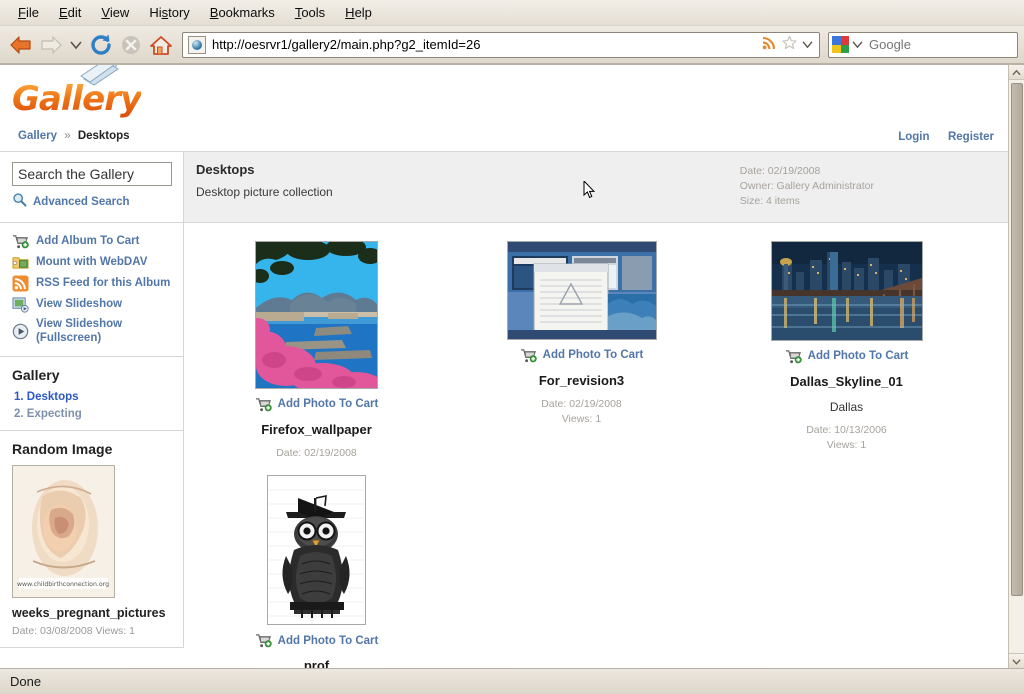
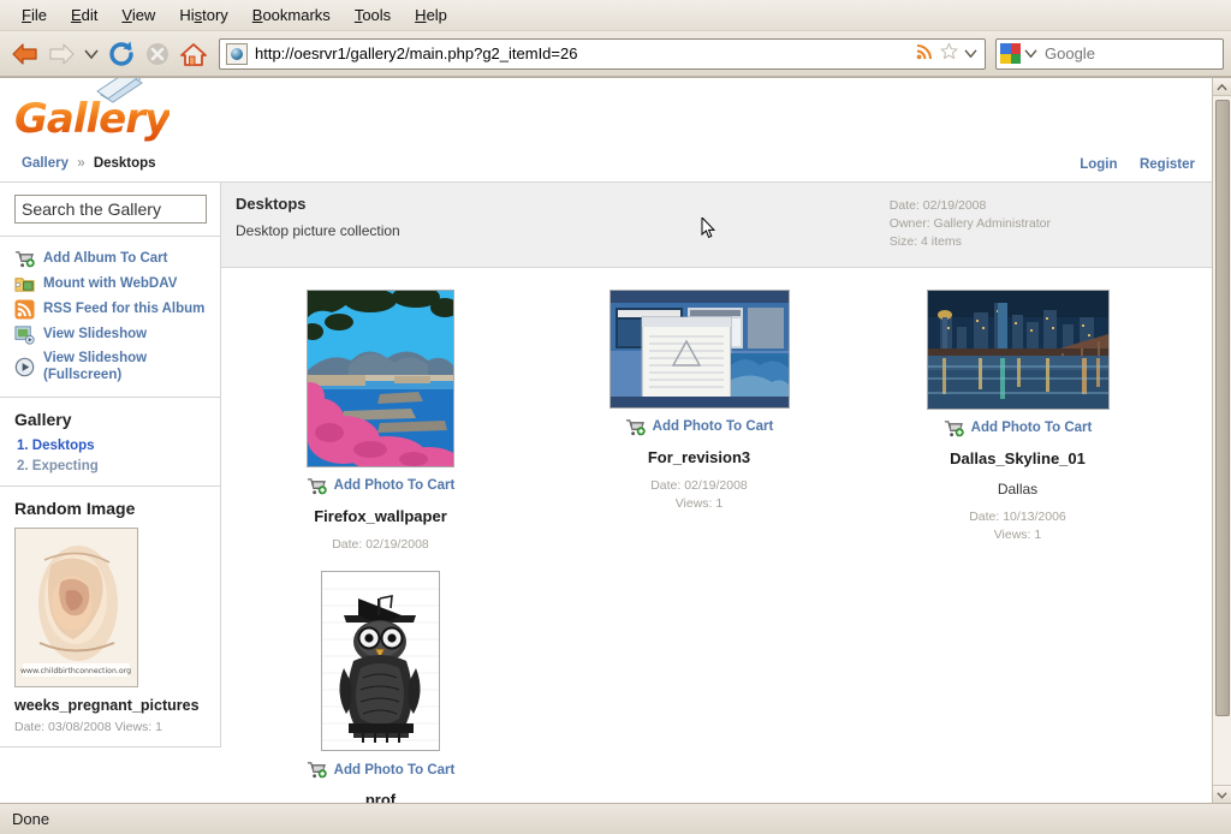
  File
  Edit
  View
  History
  Bookmarks
  Tools
  Help
  http://oesrvr1/gallery2/main.php?g2_itemId=26
  Google
  Gallery
  Gallery » Desktops
  Login Register
  Search the Gallery
- Advanced Search
  Add Album To Cart
  Mount with WebDAV
  RSS Feed for this Album
  View Slideshow
  View Slideshow (Fullscreen)
  Gallery
  1. Desktops
  2. Expecting
  Random Image
  weeks_pregnant_pictures
  Date: 03/08/2008 Views: 1
  Desktops
  Desktop picture collection
  Date: 02/19/2008
  Owner: Gallery Administrator
  Size: 4 items
  Add Photo To Cart
  Firefox_wallpaper
  Date: 02/19/2008
  Add Photo To Cart
  For_revision3
  Date: 02/19/2008
  Views: 1
  Add Photo To Cart
  Dallas_Skyline_01
  Dallas
  Date: 10/13/2006
  Views: 1
  Add Photo To Cart
  prof
  Done
